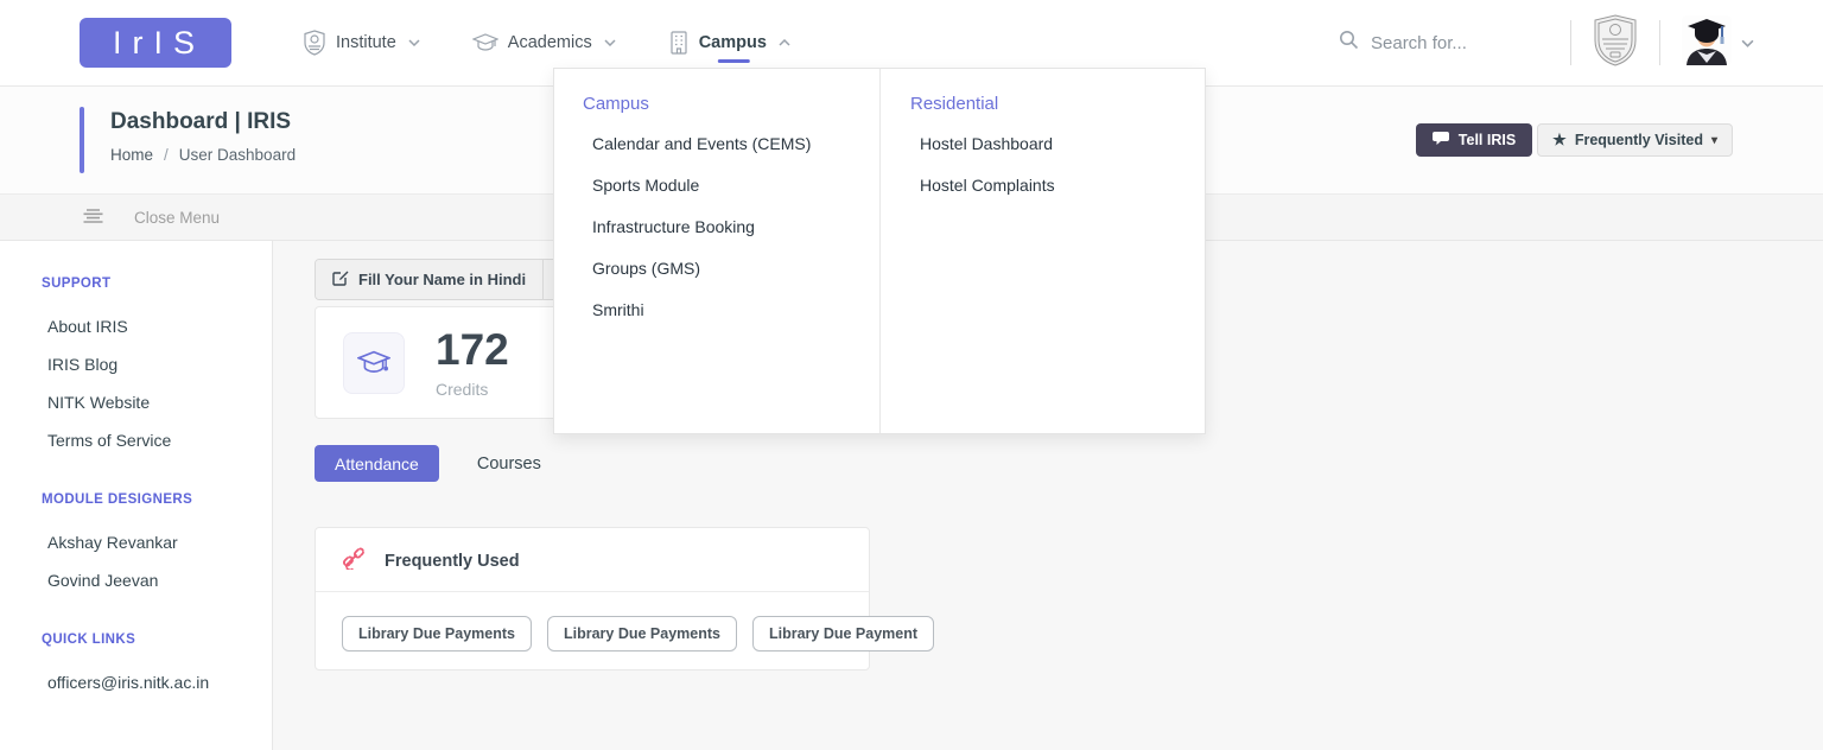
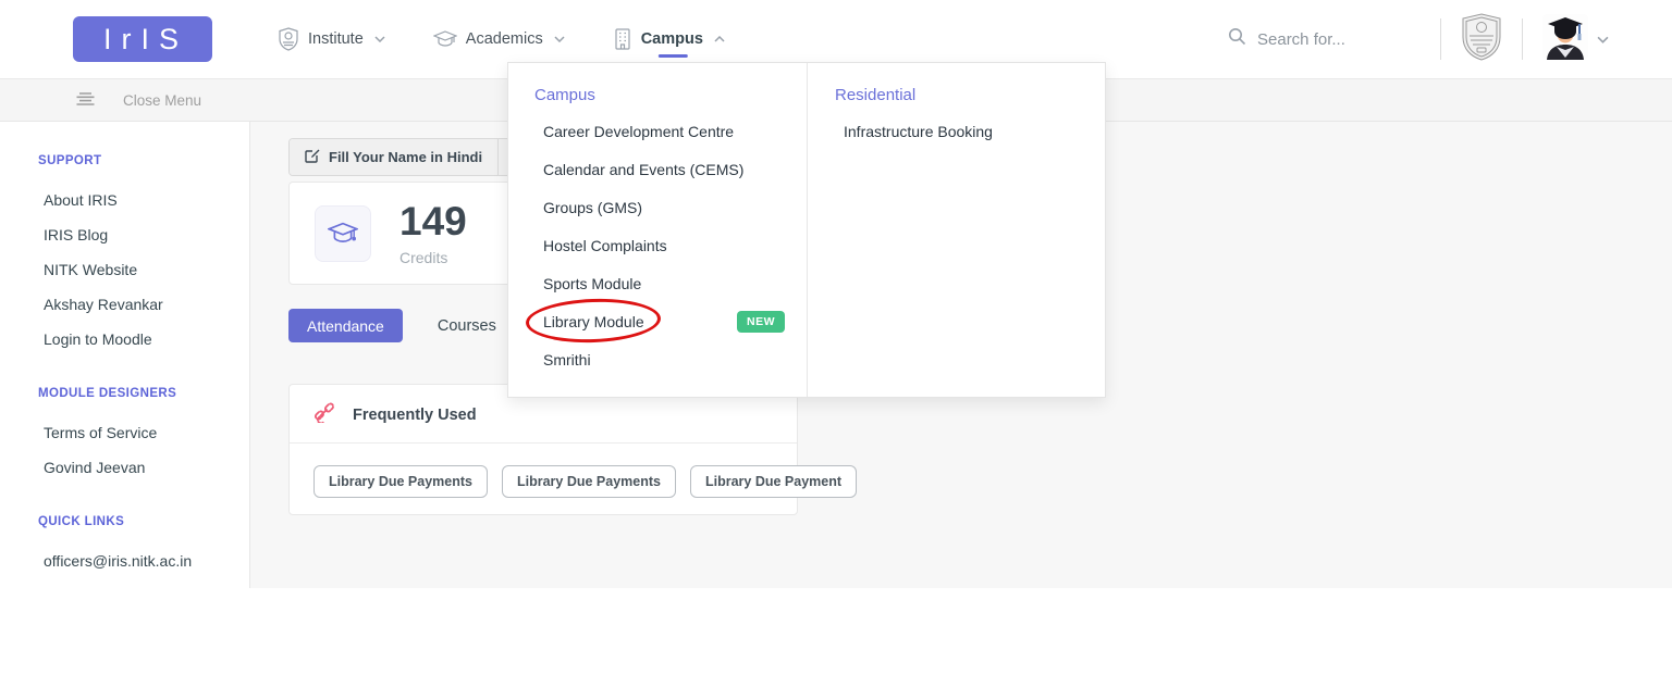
  IrIS
  Institute
  Academics
  Campus
  Search for...
- Dashboard | IRIS
- Home
- /
- User Dashboard
- Tell IRIS
- ★
- Frequently Visited
- ▾
  Close Menu
  SUPPORT
  About IRIS
  IRIS Blog
  NITK Website
- Terms of Service
+ Akshay Revankar
+ Login to Moodle
  MODULE DESIGNERS
- Akshay Revankar
+ Terms of Service
  Govind Jeevan
  QUICK LINKS
  officers@iris.nitk.ac.in
  Fill Your Name in Hindi
- 172
+ 149
  Credits
  Attendance
  Courses
  Frequently Used
  Library Due Payments
  Library Due Payments
  Library Due Payment
  Campus
+ Career Development Centre
  Calendar and Events (CEMS)
- Sports Module
+ Groups (GMS)
- Infrastructure Booking
+ Hostel Complaints
- Groups (GMS)
+ Sports Module
+ Library Module
+ NEW
  Smrithi
  Residential
- Hostel Dashboard
- Hostel Complaints
+ Infrastructure Booking
